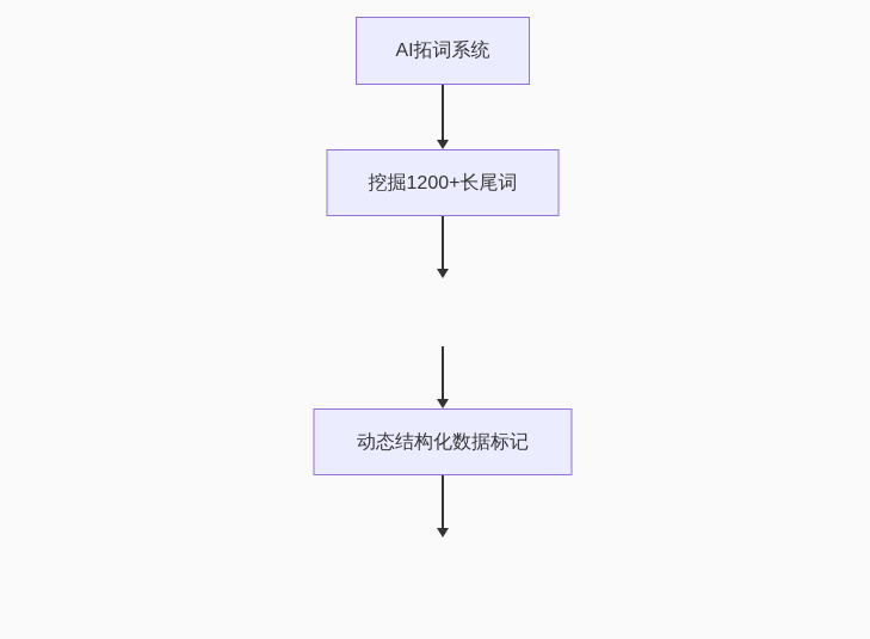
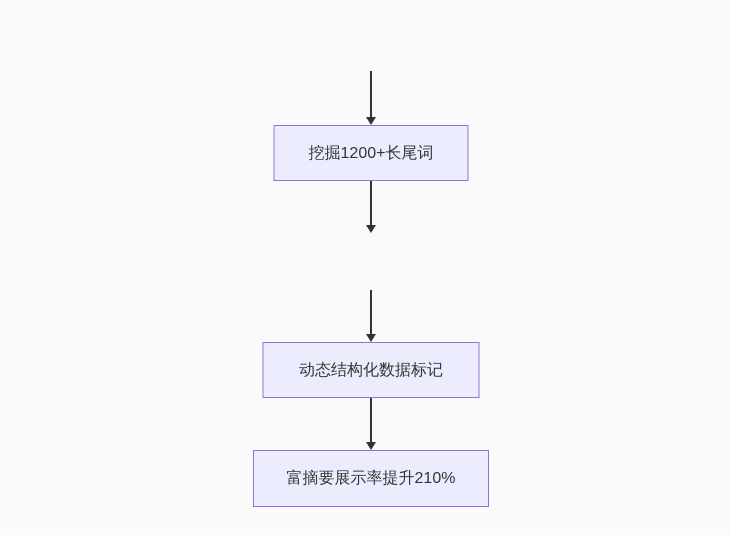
- AI拓词系统
  挖掘1200+长尾词
  动态结构化数据标记
+ 富摘要展示率提升210%
